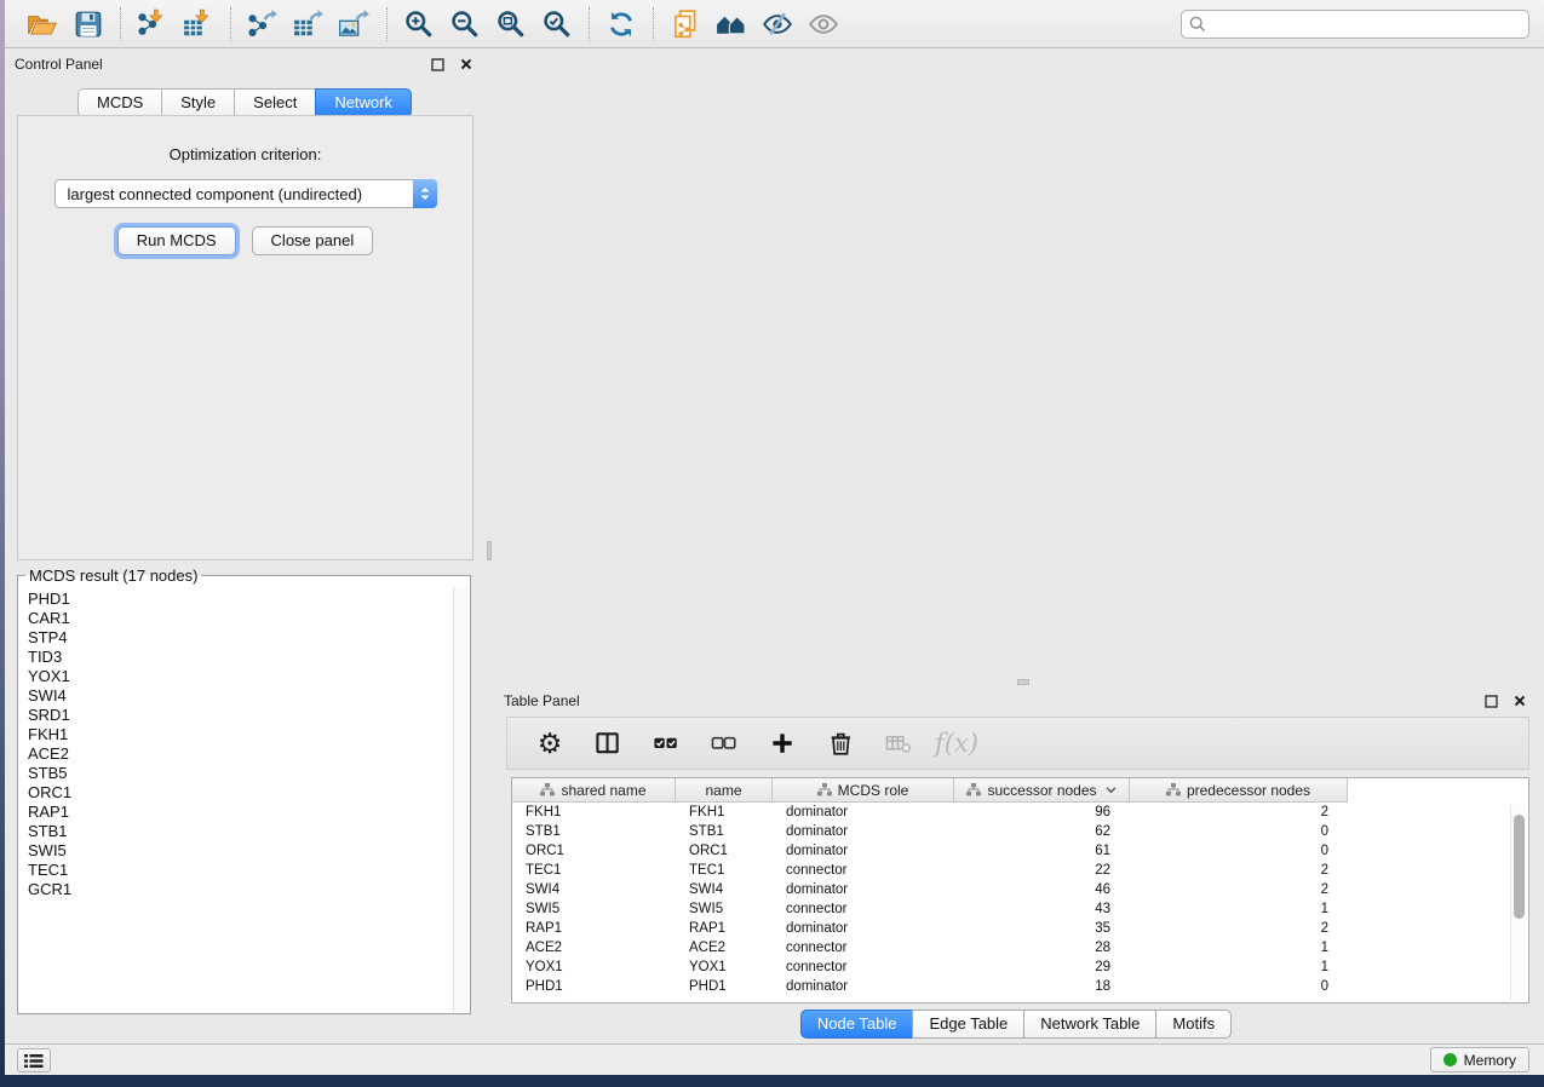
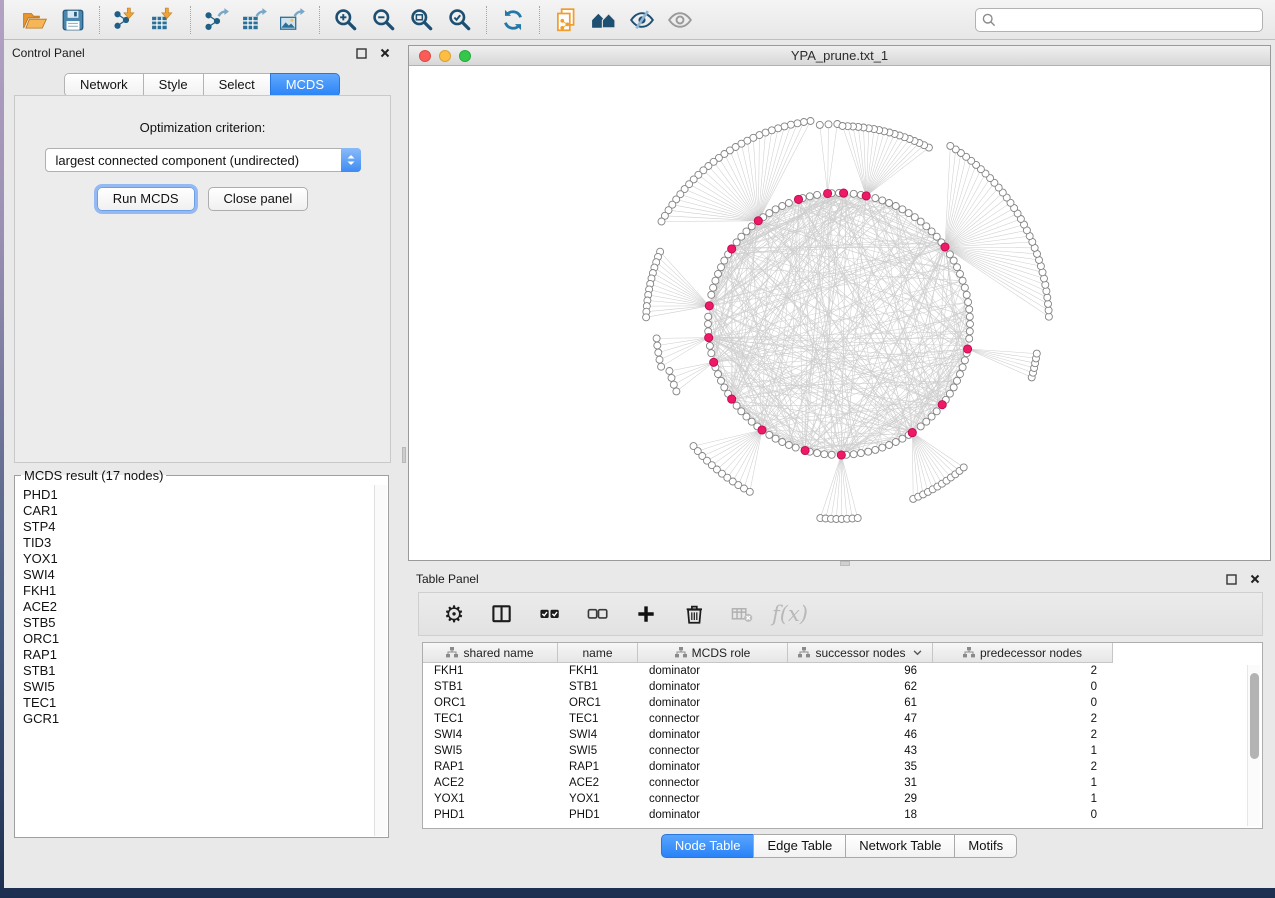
  Control Panel
- MCDS
+ Network
  Style
  Select
- Network
+ MCDS
  Optimization criterion:
  largest connected component (undirected)
  Run MCDS
  Close panel
  MCDS result (17 nodes)
  PHD1
  CAR1
  STP4
  TID3
  YOX1
  SWI4
- SRD1
  FKH1
  ACE2
  STB5
  ORC1
  RAP1
  STB1
  SWI5
  TEC1
  GCR1
+ YPA_prune.txt_1
  Table Panel
  ⚙
  f(x)
  shared name
  name
  MCDS role
  successor nodes
  predecessor nodes
  FKH1
  FKH1
  dominator
  96
  2
  STB1
  STB1
  dominator
  62
  0
  ORC1
  ORC1
  dominator
  61
  0
  TEC1
  TEC1
  connector
- 22
+ 47
  2
  SWI4
  SWI4
  dominator
  46
  2
  SWI5
  SWI5
  connector
  43
  1
  RAP1
  RAP1
  dominator
  35
  2
  ACE2
  ACE2
  connector
- 28
+ 31
  1
  YOX1
  YOX1
  connector
  29
  1
  PHD1
  PHD1
  dominator
  18
  0
  Node Table
  Edge Table
  Network Table
  Motifs
- Memory
